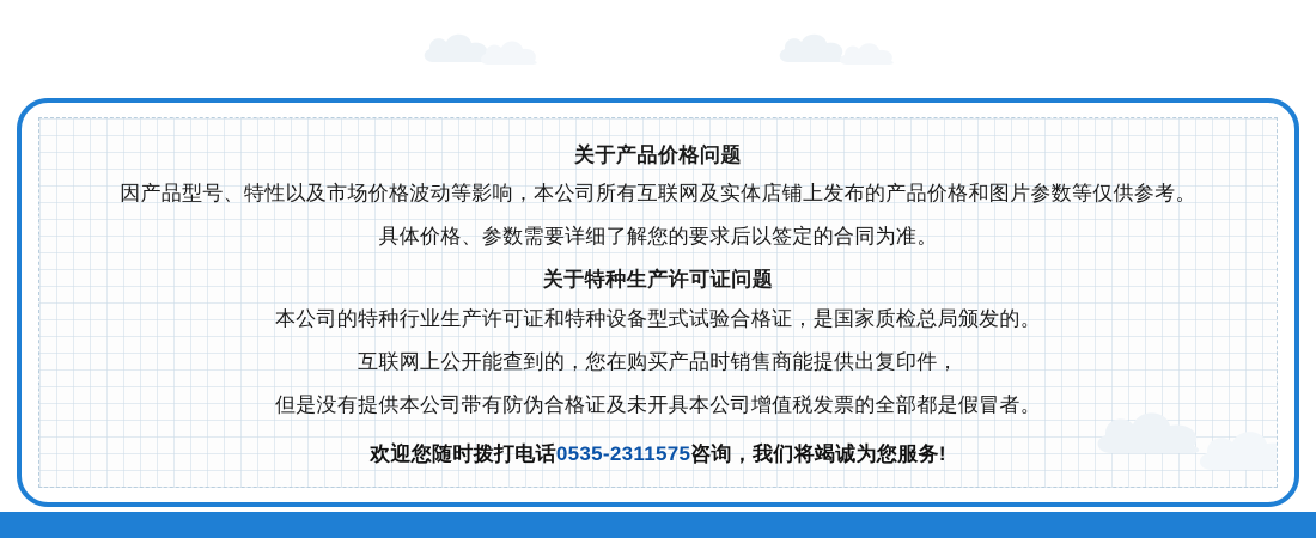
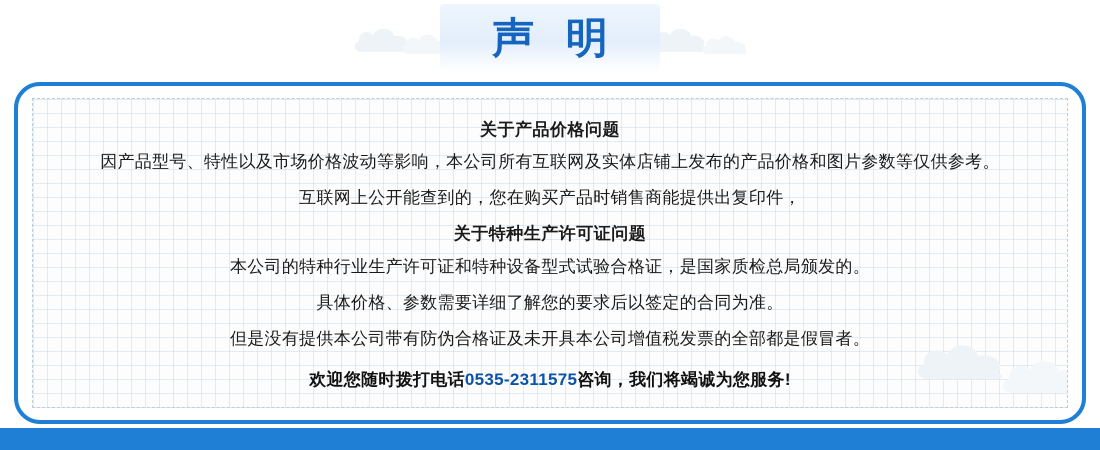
+ 声 明
  关于产品价格问题
  因产品型号、特性以及市场价格波动等影响，本公司所有互联网及实体店铺上发布的产品价格和图片参数等仅供参考。
- 具体价格、参数需要详细了解您的要求后以签定的合同为准。
+ 互联网上公开能查到的，您在购买产品时销售商能提供出复印件，
  关于特种生产许可证问题
  本公司的特种行业生产许可证和特种设备型式试验合格证，是国家质检总局颁发的。
- 互联网上公开能查到的，您在购买产品时销售商能提供出复印件，
+ 具体价格、参数需要详细了解您的要求后以签定的合同为准。
  但是没有提供本公司带有防伪合格证及未开具本公司增值税发票的全部都是假冒者。
  欢迎您随时拨打电话0535-2311575咨询，我们将竭诚为您服务!
